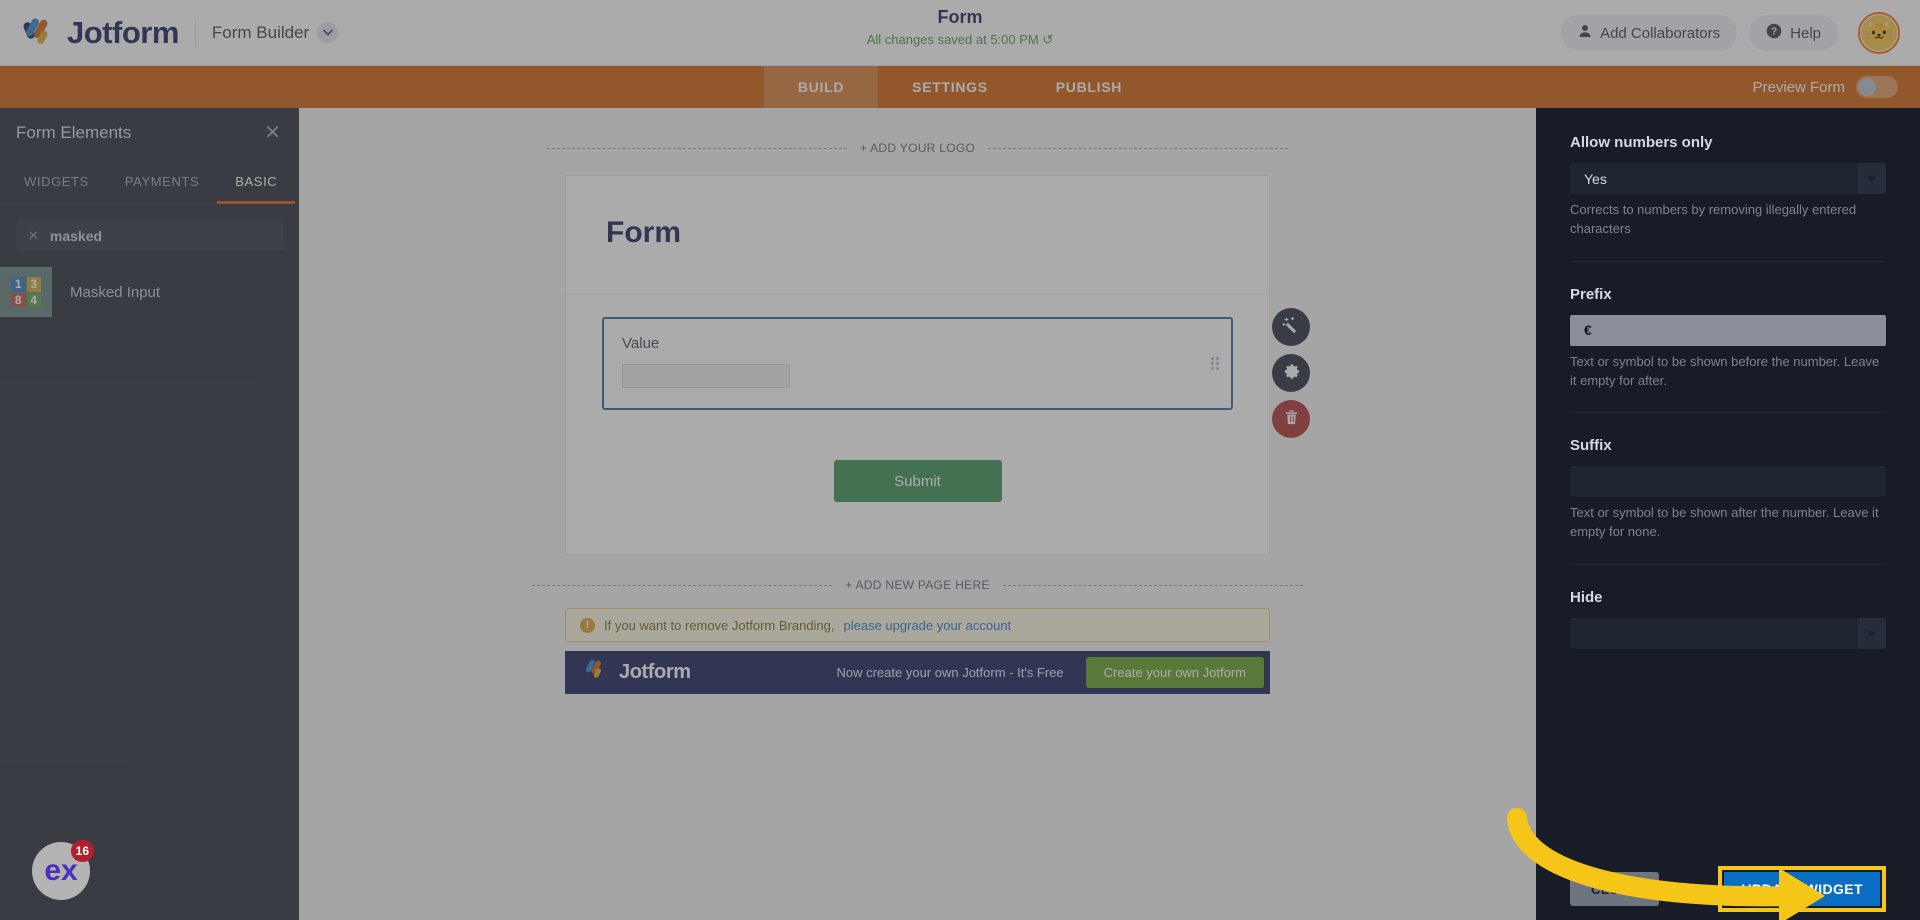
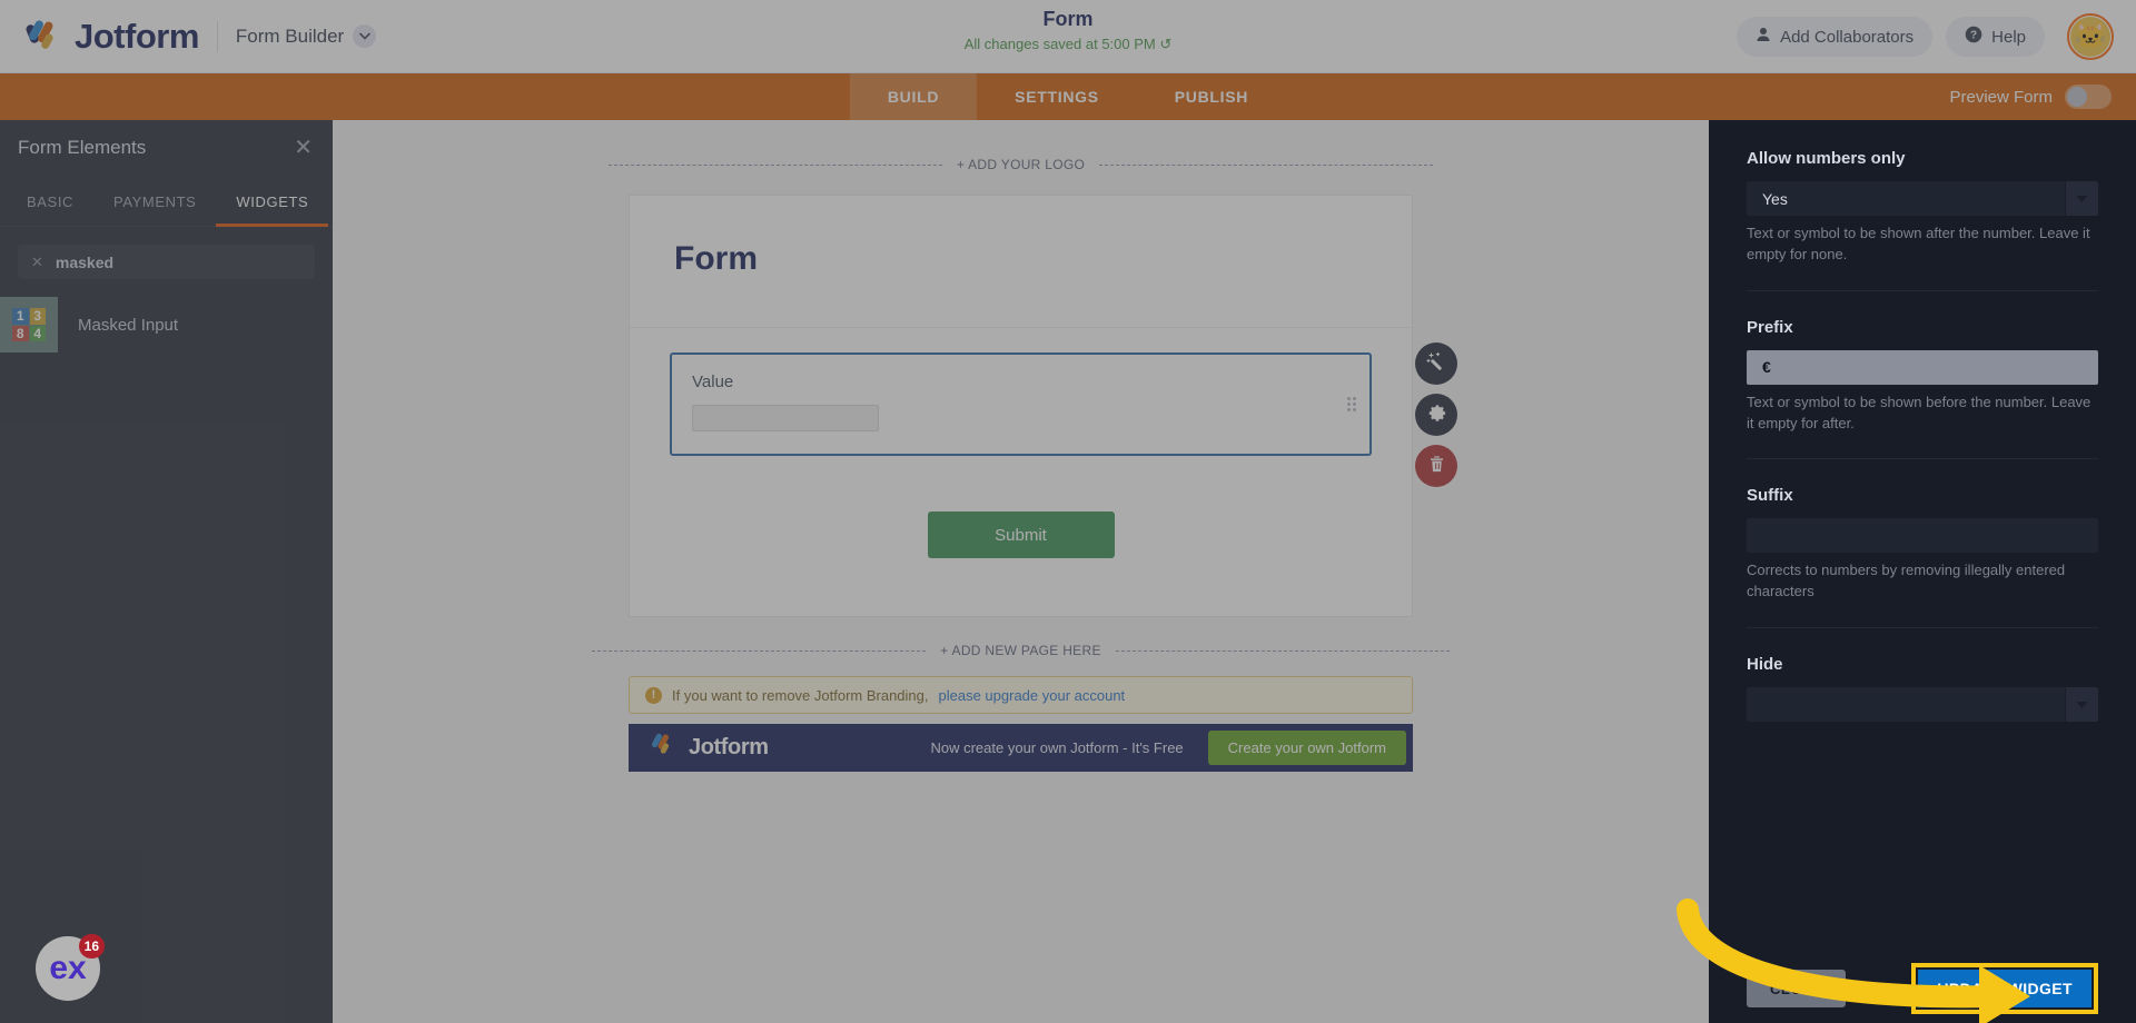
  Jotform
  Form Builder
  Form
  All changes saved at 5:00 PM ↺
  Add Collaborators
  ?
  Help
  🐱
  BUILD
  SETTINGS
  PUBLISH
  Preview Form
  Form Elements
  ✕
- WIDGETS
+ BASIC
  PAYMENTS
- BASIC
+ WIDGETS
  ✕
  masked
  1
  3
  8
  4
  Masked Input
  + ADD YOUR LOGO
  Form
  Value
  Submit
  + ADD NEW PAGE HERE
  !
  If you want to remove Jotform Branding,
  please upgrade your account
  Jotform
  Now create your own Jotform - It's Free
  Create your own Jotform
  Allow numbers only
  Yes
- Corrects to numbers by removing illegally entered characters
+ Text or symbol to be shown after the number. Leave it empty for none.
  Prefix
  €
  Text or symbol to be shown before the number. Leave it empty for after.
  Suffix
- Text or symbol to be shown after the number. Leave it empty for none.
+ Corrects to numbers by removing illegally entered characters
  Hide
  ex
  16
